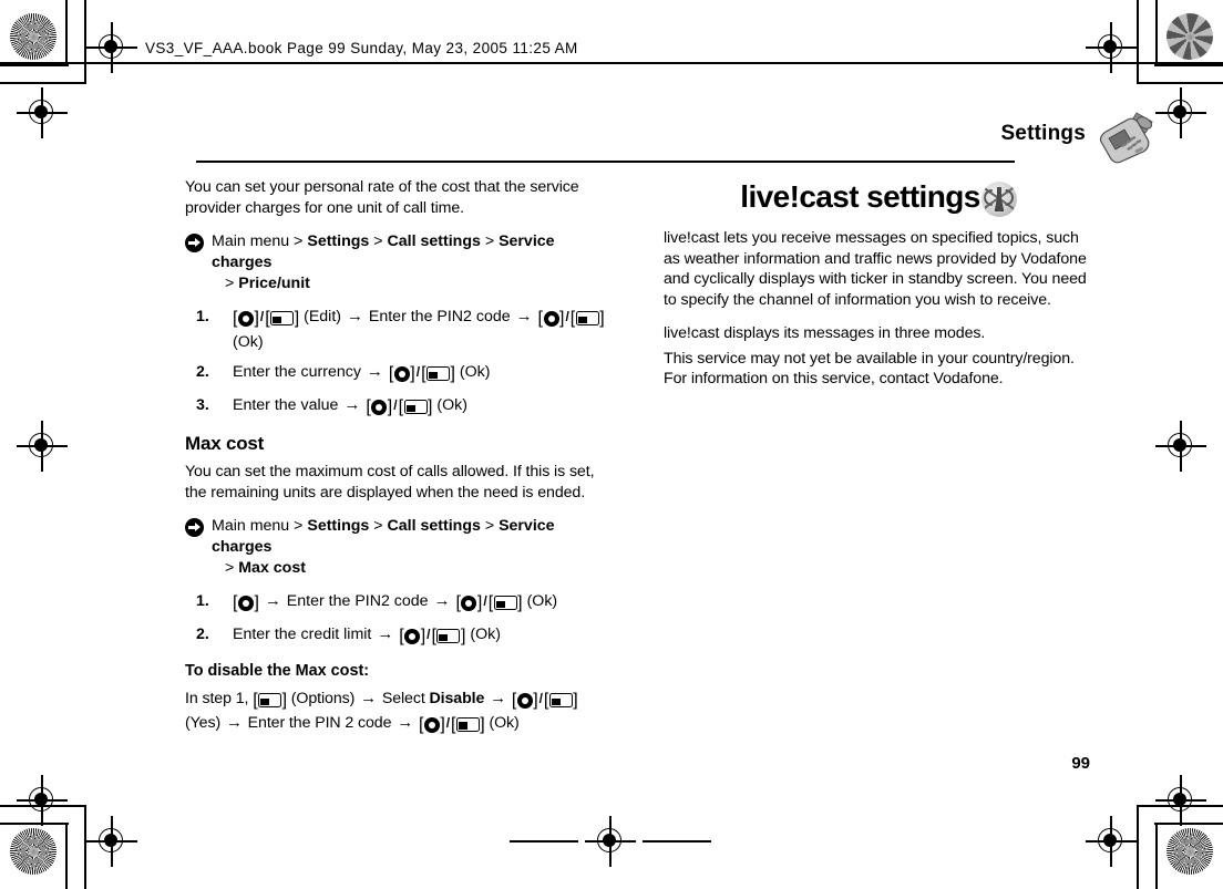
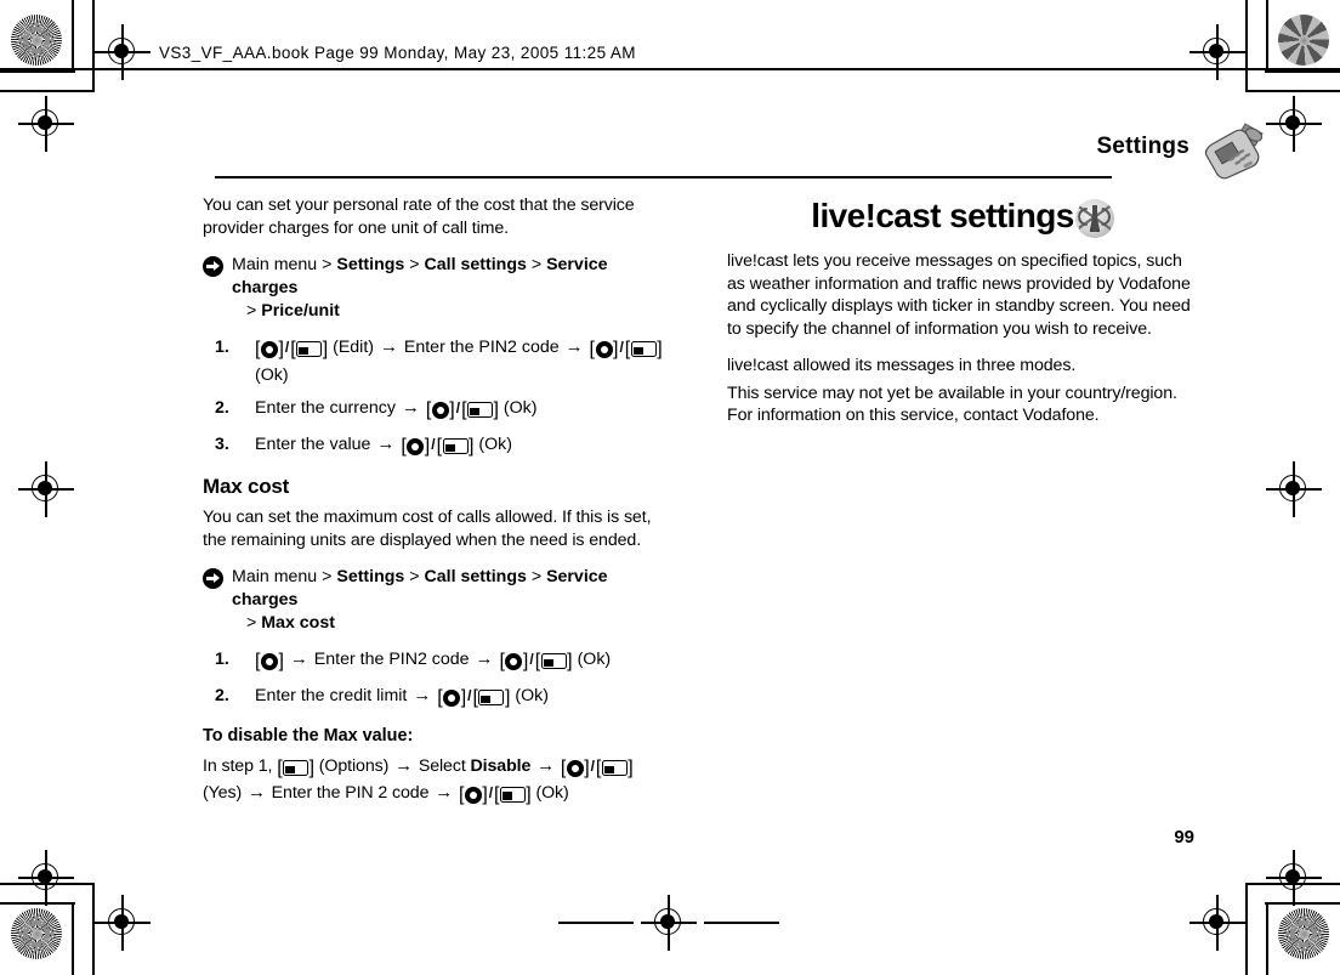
- VS3_VF_AAA.book Page 99 Sunday, May 23, 2005 11:25 AM
+ VS3_VF_AAA.book Page 99 Monday, May 23, 2005 11:25 AM
  Settings
  You can set your personal rate of the cost that the service provider charges for one unit of call time.
  Main menu > Settings > Call settings > Service charges
  > Price/unit
  1.
  [ ]/[ ] (Edit) → Enter the PIN2 code → [ ]/[ ] (Ok)
  2.
  Enter the currency → [ ]/[ ] (Ok)
  3.
  Enter the value → [ ]/[ ] (Ok)
  Max cost
  You can set the maximum cost of calls allowed. If this is set, the remaining units are displayed when the need is ended.
  Main menu > Settings > Call settings > Service charges
  > Max cost
  1.
  [ ] → Enter the PIN2 code → [ ]/[ ] (Ok)
  2.
  Enter the credit limit → [ ]/[ ] (Ok)
- To disable the Max cost:
+ To disable the Max value:
  In step 1, [ ] (Options) → Select Disable → [ ]/[ ] (Yes) → Enter the PIN 2 code → [ ]/[ ] (Ok)
  live!cast settings
  live!cast lets you receive messages on specified topics, such as weather information and traffic news provided by Vodafone and cyclically displays with ticker in standby screen. You need to specify the channel of information you wish to receive.
- live!cast displays its messages in three modes.
+ live!cast allowed its messages in three modes.
  This service may not yet be available in your country/region. For information on this service, contact Vodafone.
  99
